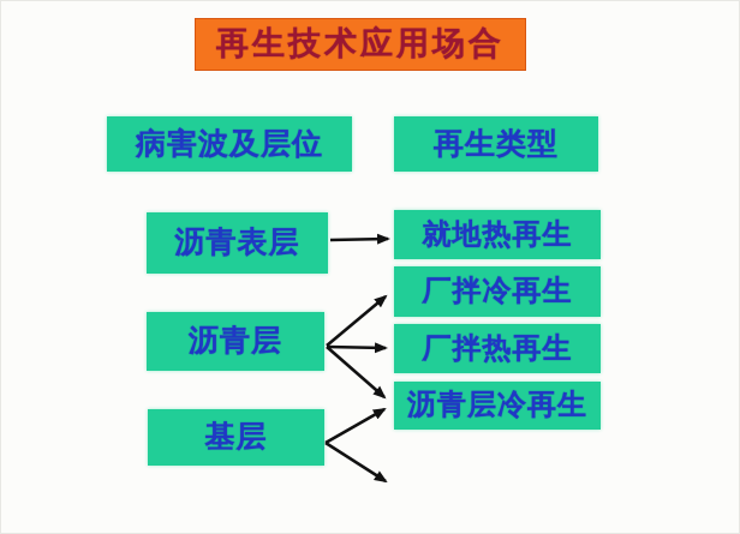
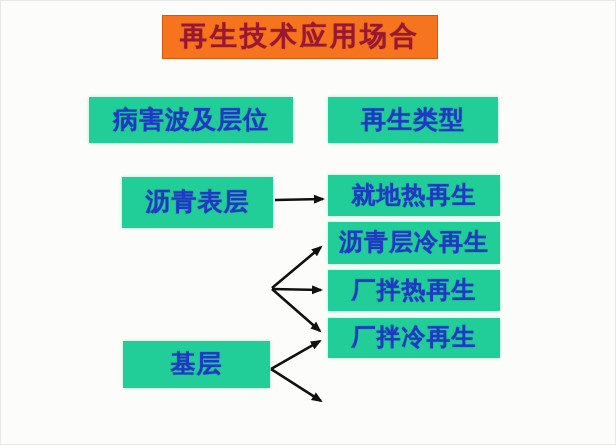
  再生技术应用场合
  病害波及层位
  再生类型
  沥青表层
- 沥青层
  基层
  就地热再生
- 厂拌冷再生
+ 沥青层冷再生
  厂拌热再生
- 沥青层冷再生
+ 厂拌冷再生
